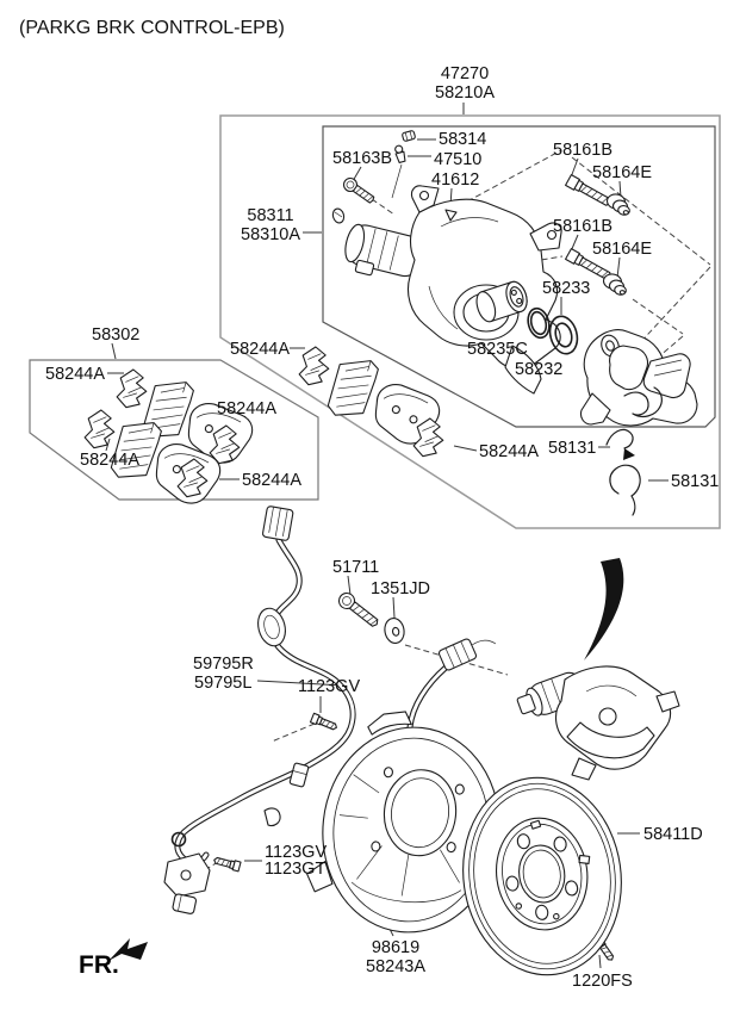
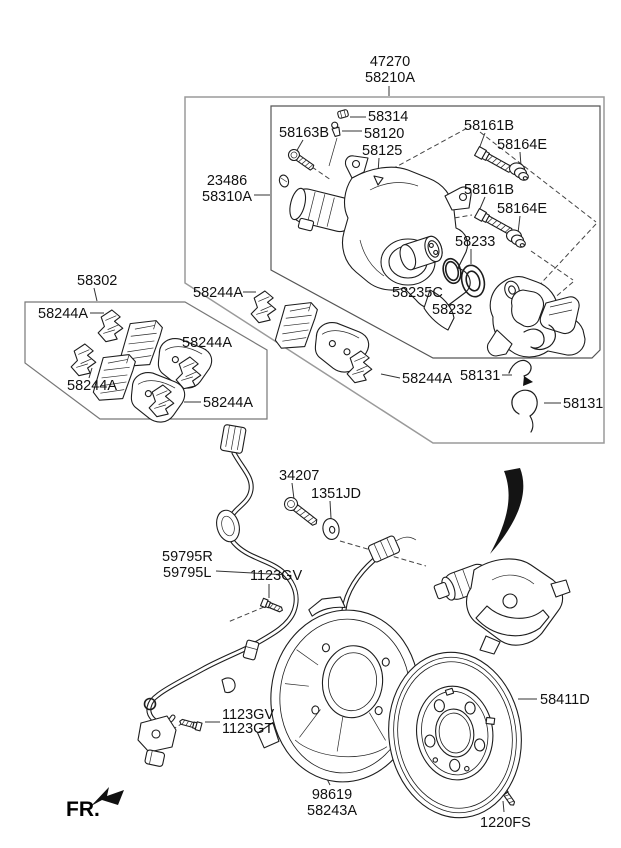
- (PARKG BRK CONTROL-EPB)
  47270
  58210A
- 58311
+ 23486
  58310A
  58314
  58163B
- 47510
+ 58120
- 41612
+ 58125
  58161B
  58164E
  58161B
  58164E
  58233
  58235C
  58232
  58302
  58244A
  58244A
  58244A
  58244A
  58244A
  58244A
  58131
  58131
- 51711
+ 34207
  1351JD
  59795R
  59795L
  1123GV
  1123GV
  1123GT
  98619
  58243A
  58411D
  1220FS
  FR.
